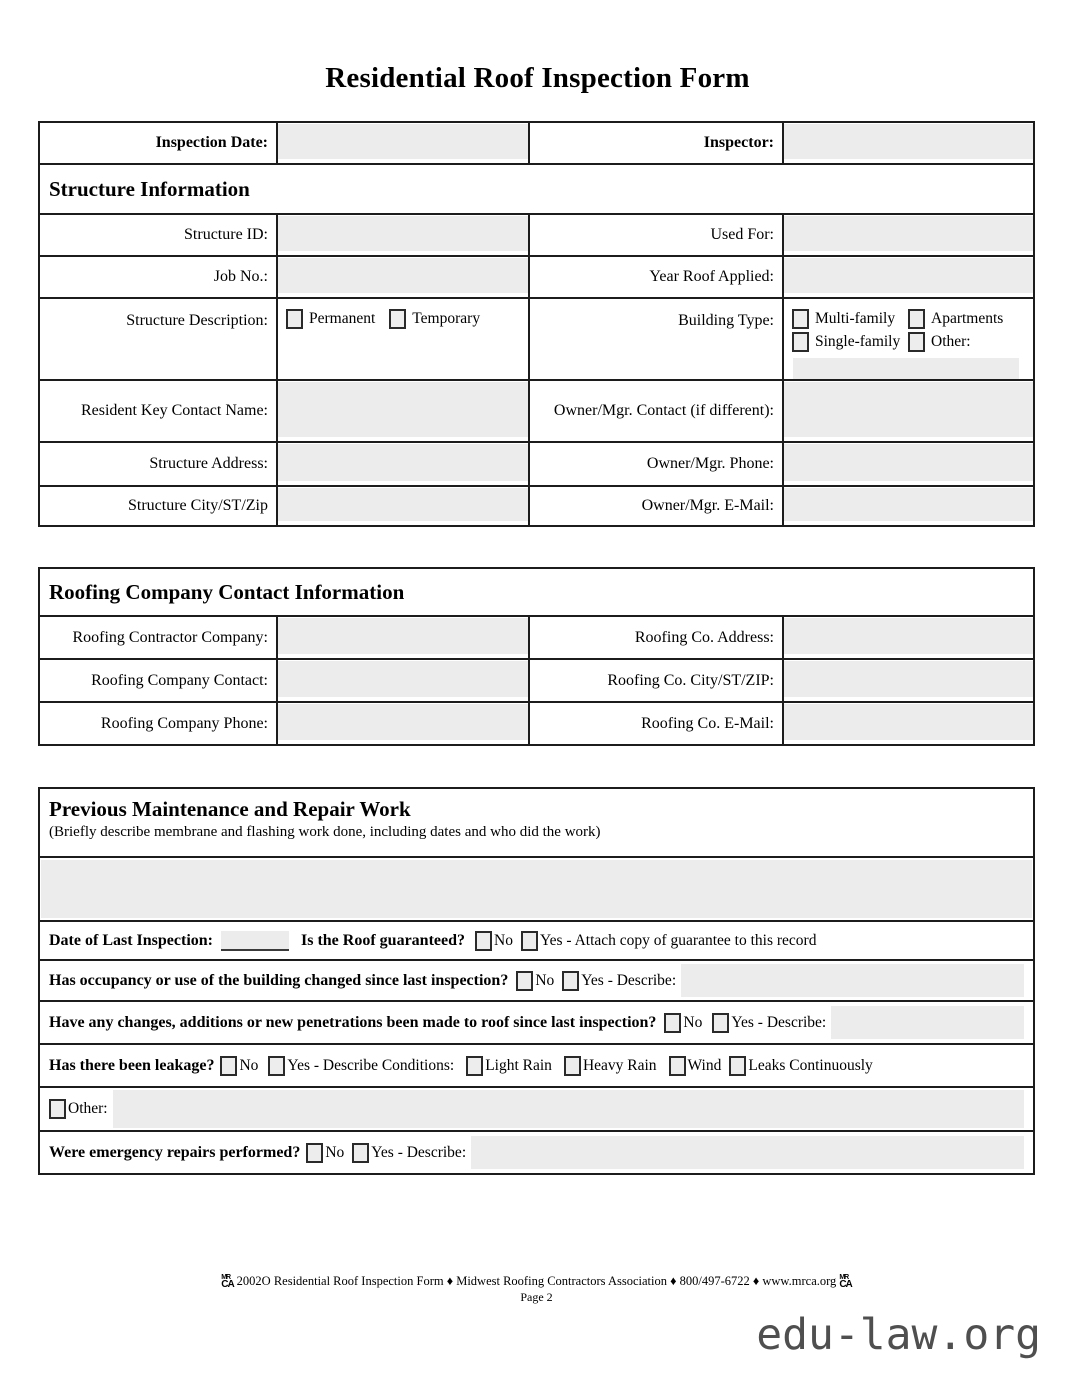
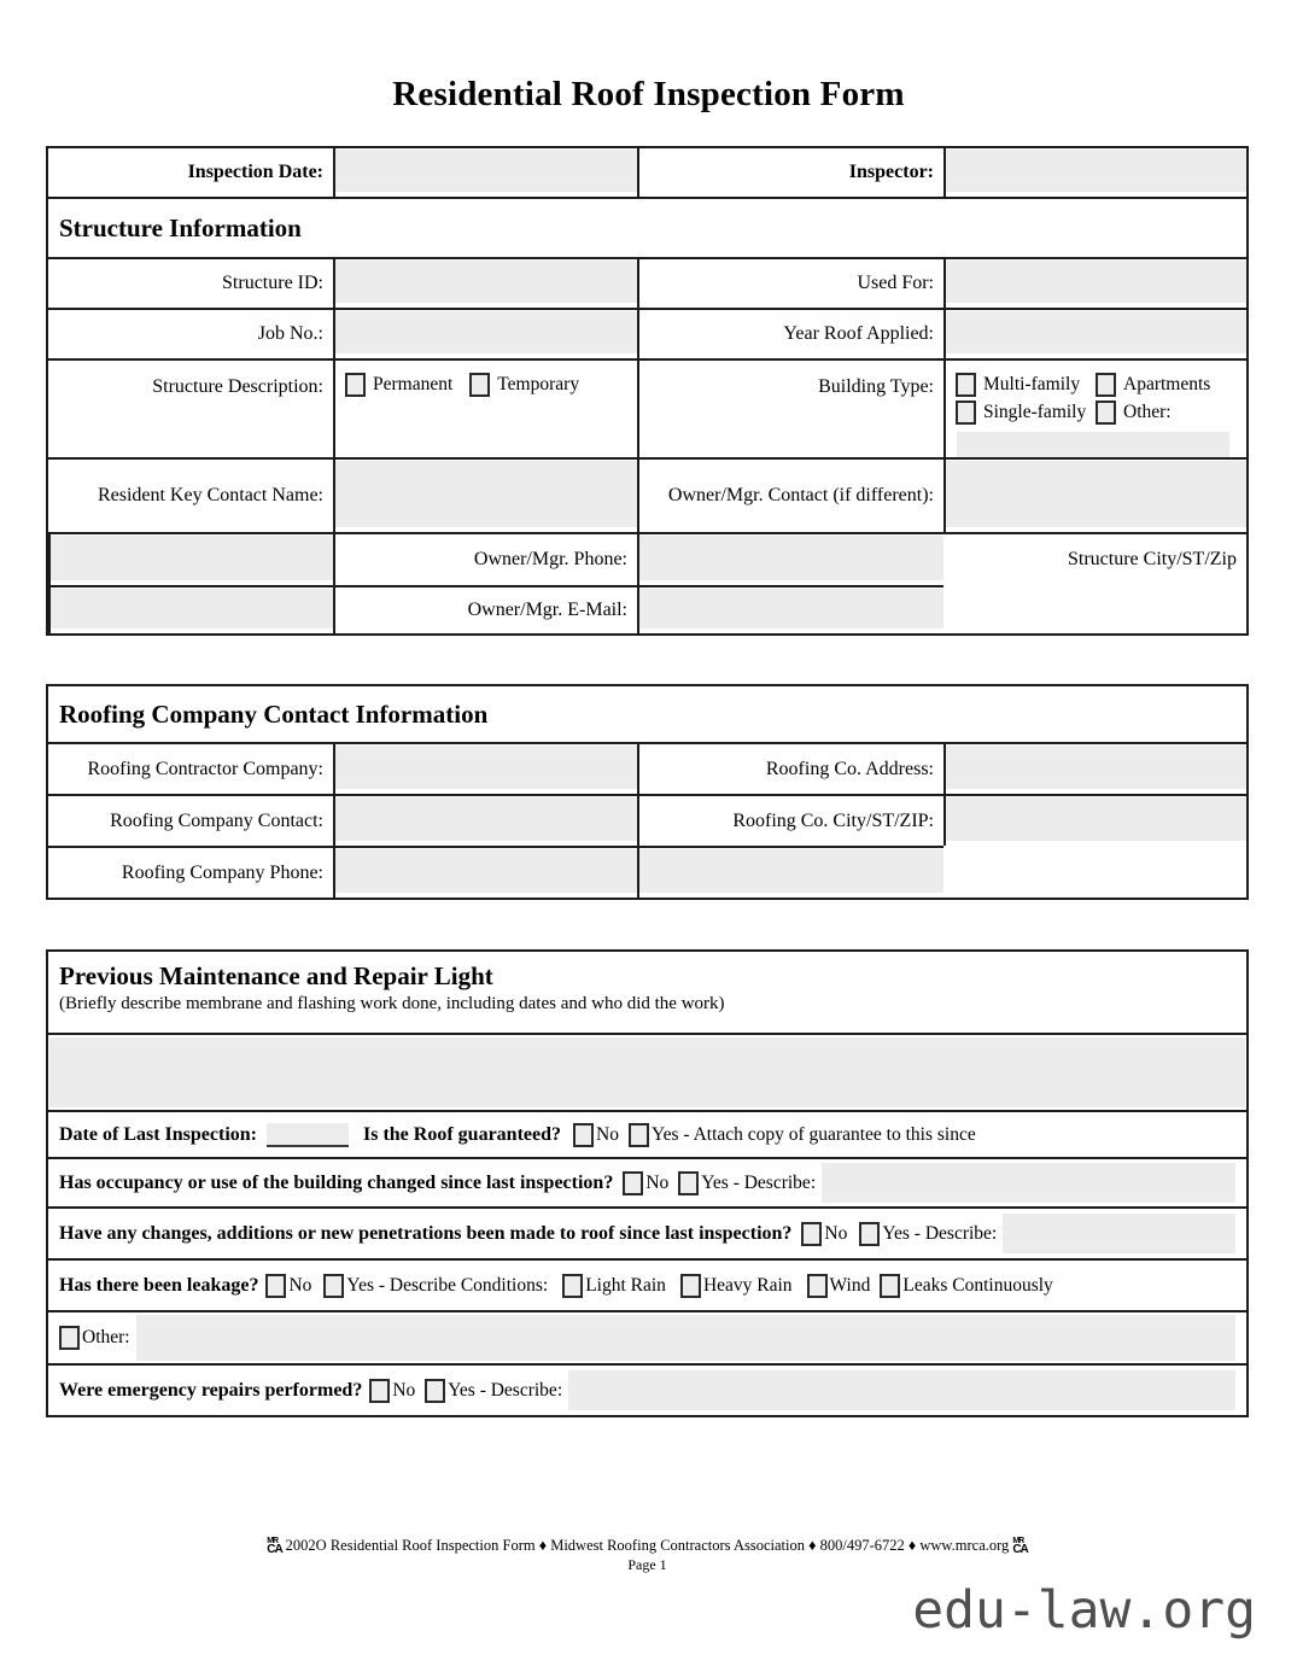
  Residential Roof Inspection Form
  Inspection Date:
  Inspector:
  Structure Information
  Structure ID:
  Used For:
  Job No.:
  Year Roof Applied:
  Structure Description:
  Permanent
  Temporary
  Building Type:
  Multi-family
  Apartments
  Single-family
  Other:
  Resident Key Contact Name:
  Owner/Mgr. Contact (if different):
- Structure Address:
  Owner/Mgr. Phone:
  Structure City/ST/Zip
  Owner/Mgr. E-Mail:
  Roofing Company Contact Information
  Roofing Contractor Company:
  Roofing Co. Address:
  Roofing Company Contact:
  Roofing Co. City/ST/ZIP:
  Roofing Company Phone:
- Roofing Co. E-Mail:
- Previous Maintenance and Repair Work
+ Previous Maintenance and Repair Light
  (Briefly describe membrane and flashing work done, including dates and who did the work)
  Date of Last Inspection:
  Is the Roof guaranteed?
  No
- Yes - Attach copy of guarantee to this record
+ Yes - Attach copy of guarantee to this since
  Has occupancy or use of the building changed since last inspection?
  No
  Yes - Describe:
  Have any changes, additions or new penetrations been made to roof since last inspection?
  No
  Yes - Describe:
  Has there been leakage?
  No
  Yes - Describe Conditions:
  Light Rain
  Heavy Rain
  Wind
  Leaks Continuously
  Other:
  Were emergency repairs performed?
  No
  Yes - Describe:
  CA
  2002O Residential Roof Inspection Form ♦ Midwest Roofing Contractors Association ♦ 800/497-6722 ♦ www.mrca.org
  CA
- Page 2
+ Page 1
  edu-law.org
